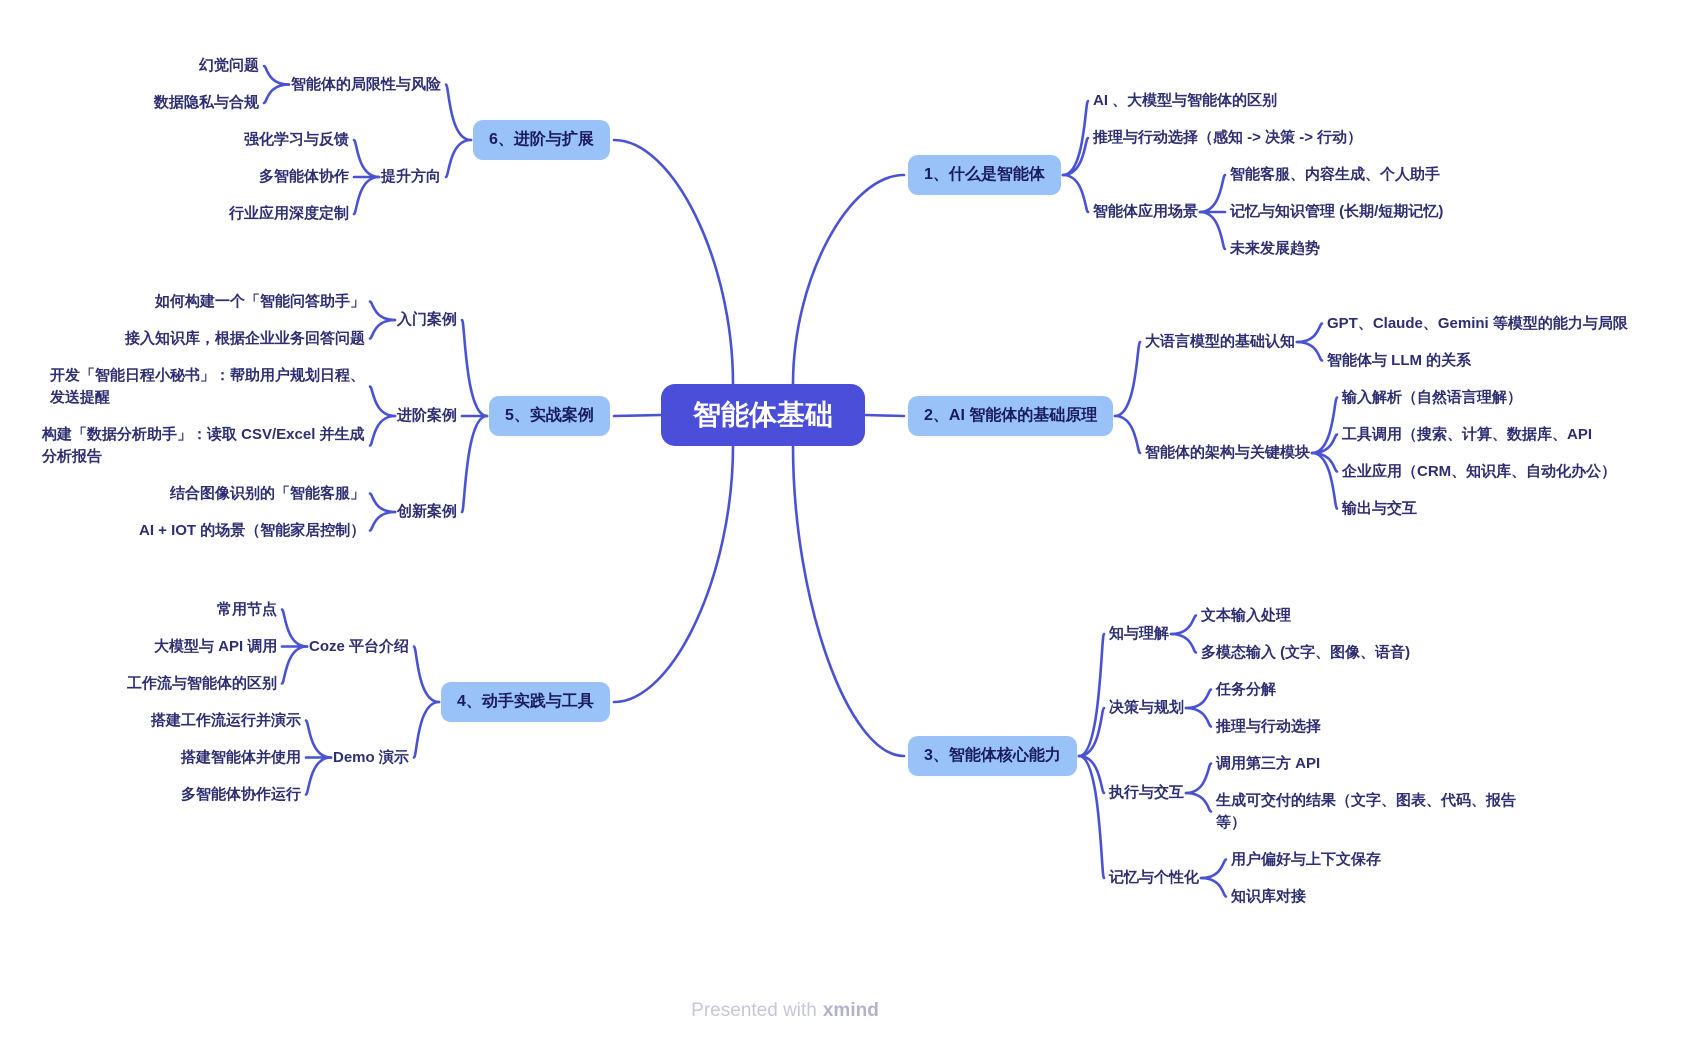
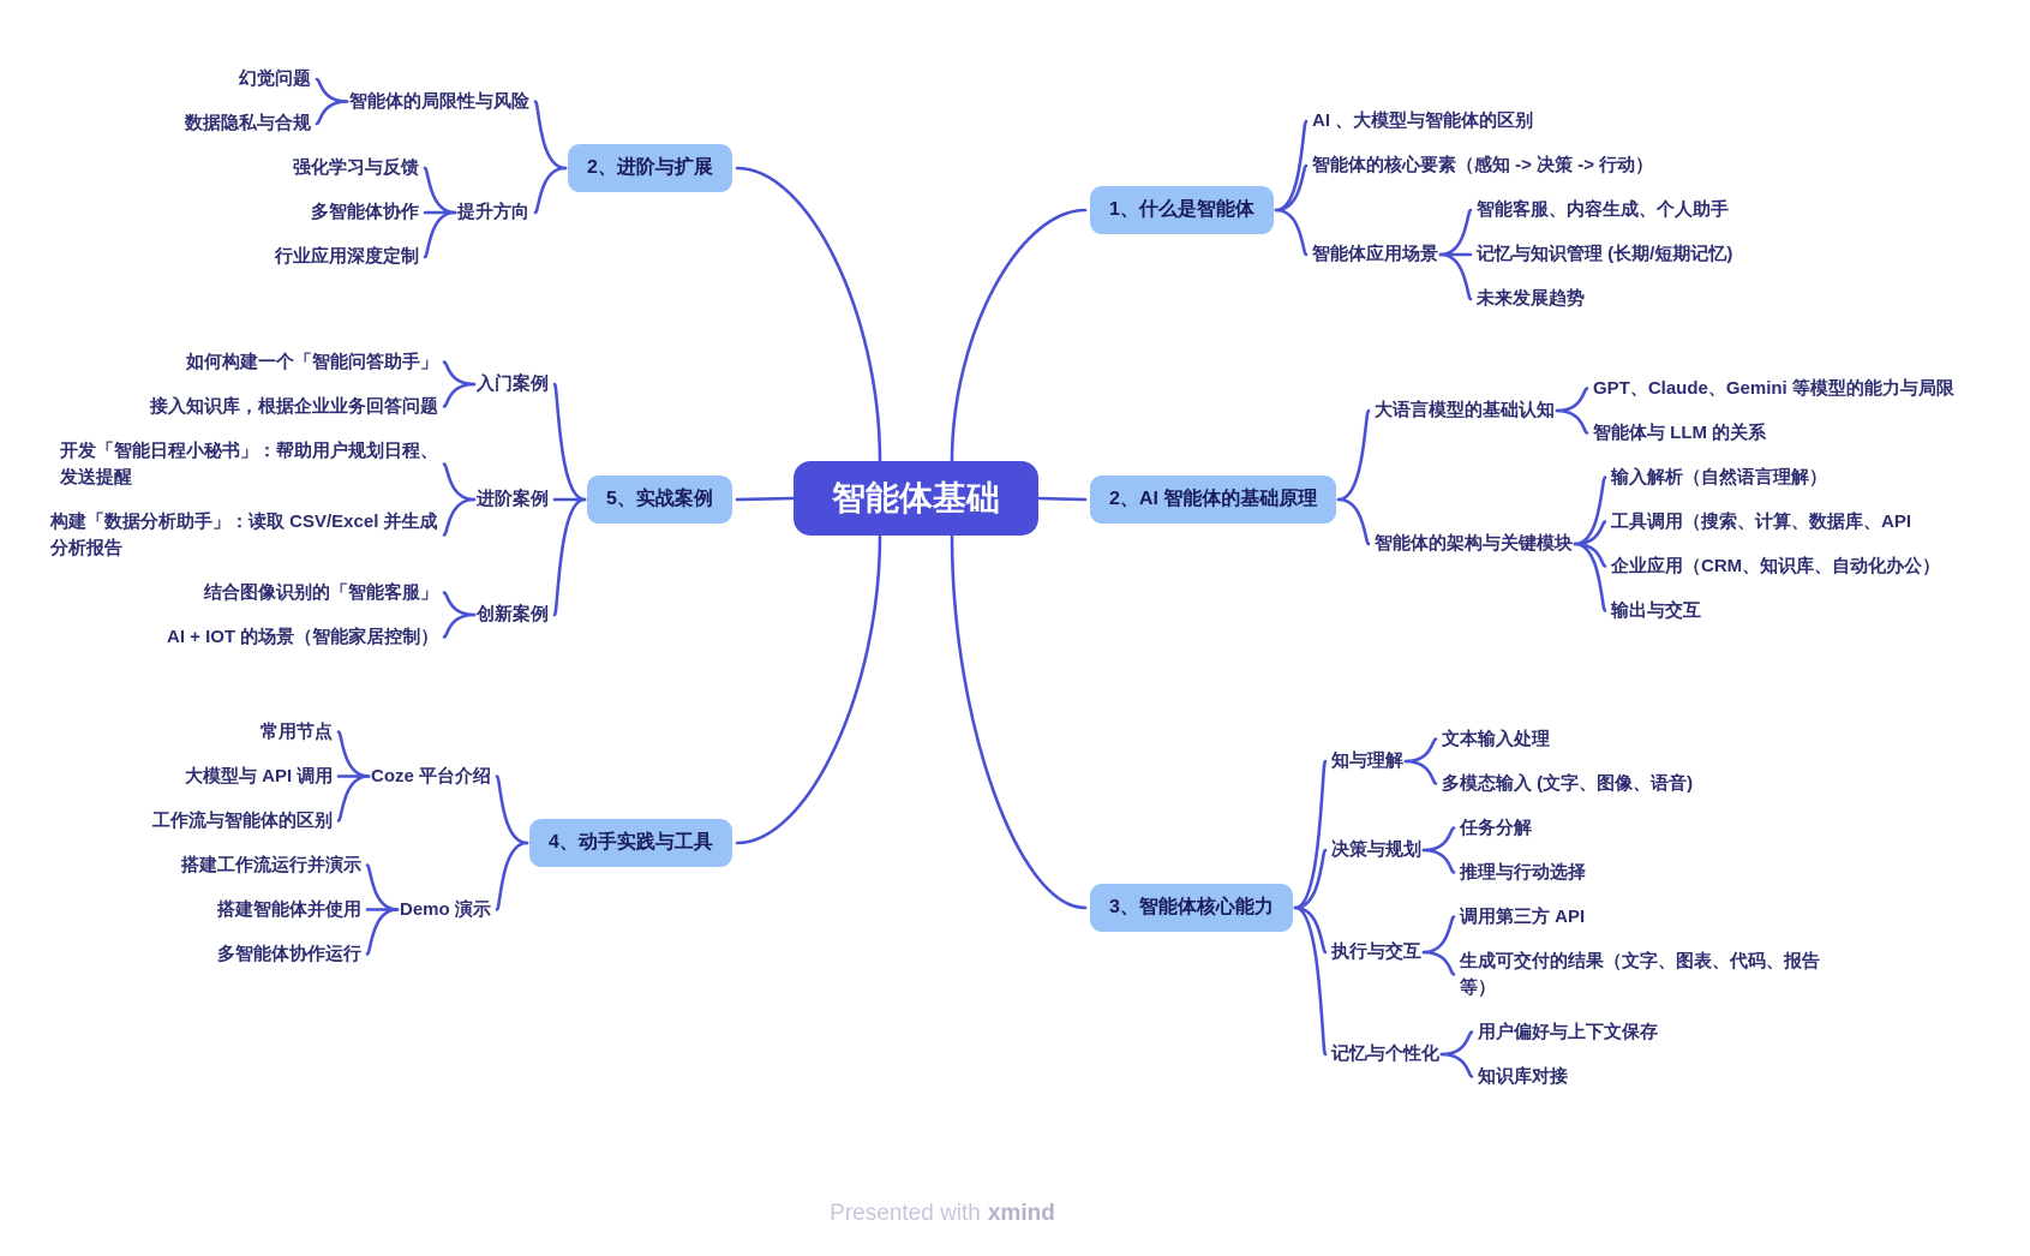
  智能体基础
  1、什么是智能体
  AI 、大模型与智能体的区别
- 推理与行动选择（感知 -> 决策 -> 行动）
+ 智能体的核心要素（感知 -> 决策 -> 行动）
  智能体应用场景
  智能客服、内容生成、个人助手
  记忆与知识管理 (长期/短期记忆)
  未来发展趋势
  2、AI 智能体的基础原理
  大语言模型的基础认知
  GPT、Claude、Gemini 等模型的能力与局限
  智能体与 LLM 的关系
  智能体的架构与关键模块
  输入解析（自然语言理解）
  工具调用（搜索、计算、数据库、API
  企业应用（CRM、知识库、自动化办公）
  输出与交互
  3、智能体核心能力
  知与理解
  文本输入处理
  多模态输入 (文字、图像、语音)
  决策与规划
  任务分解
  推理与行动选择
  执行与交互
  调用第三方 API
  生成可交付的结果（文字、图表、代码、报告
  等）
  记忆与个性化
  用户偏好与上下文保存
  知识库对接
  4、动手实践与工具
  Coze 平台介绍
  常用节点
  大模型与 API 调用
  工作流与智能体的区别
  Demo 演示
  搭建工作流运行并演示
  搭建智能体并使用
  多智能体协作运行
  5、实战案例
  入门案例
  如何构建一个「智能问答助手」
  接入知识库，根据企业业务回答问题
  进阶案例
  开发「智能日程小秘书」：帮助用户规划日程、
  发送提醒
  构建「数据分析助手」：读取 CSV/Excel 并生成
  分析报告
  创新案例
  结合图像识别的「智能客服」
  AI + IOT 的场景（智能家居控制）
- 6、进阶与扩展
+ 2、进阶与扩展
  智能体的局限性与风险
  幻觉问题
  数据隐私与合规
  提升方向
  强化学习与反馈
  多智能体协作
  行业应用深度定制
  Presented with xmind
